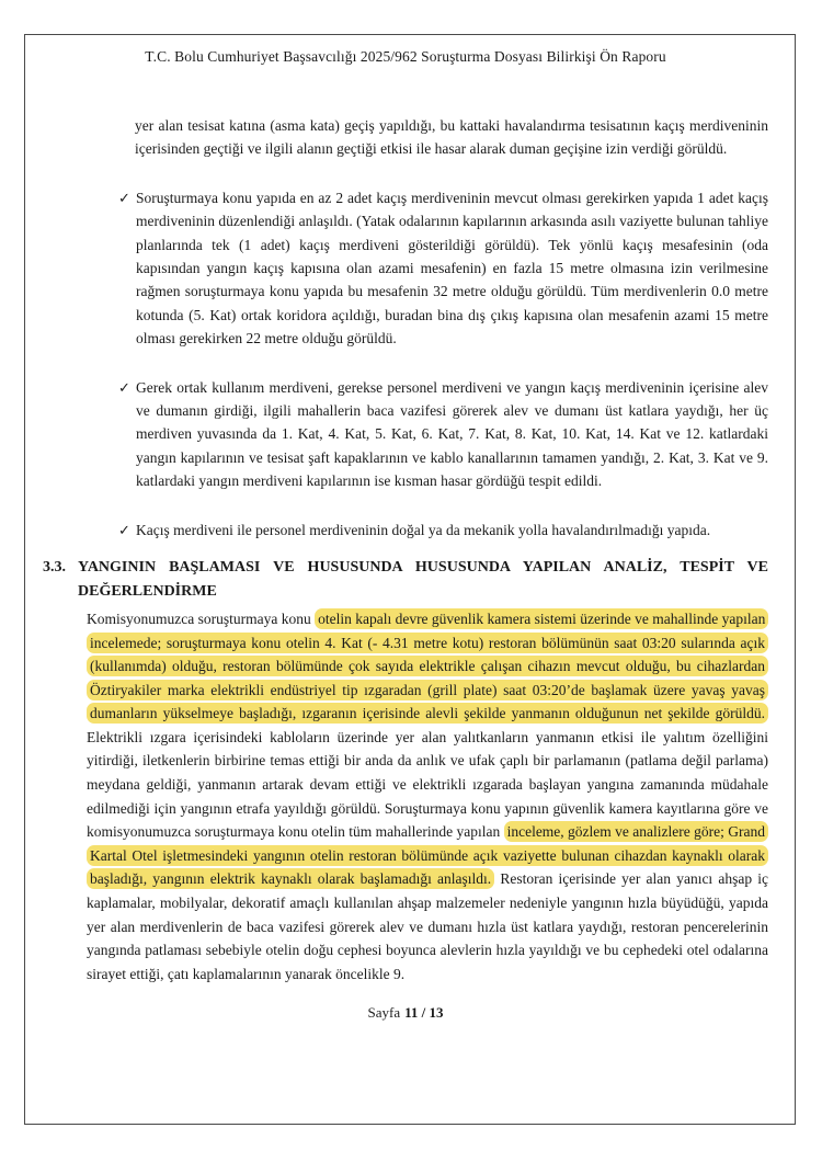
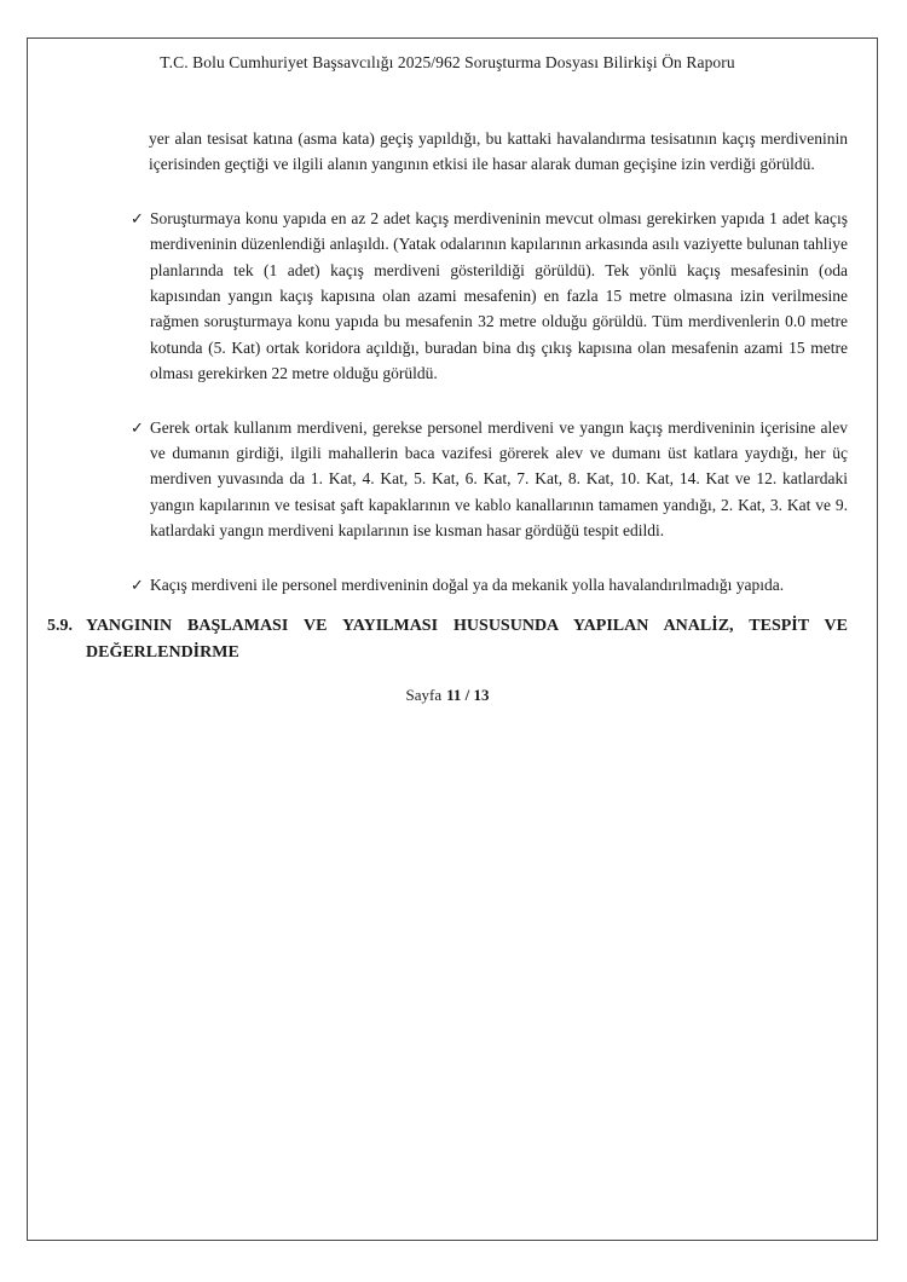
  T.C. Bolu Cumhuriyet Başsavcılığı 2025/962 Soruşturma Dosyası Bilirkişi Ön Raporu
- yer alan tesisat katına (asma kata) geçiş yapıldığı, bu kattaki havalandırma tesisatının kaçış merdiveninin içerisinden geçtiği ve ilgili alanın geçtiği etkisi ile hasar alarak duman geçişine izin verdiği görüldü.
+ yer alan tesisat katına (asma kata) geçiş yapıldığı, bu kattaki havalandırma tesisatının kaçış merdiveninin içerisinden geçtiği ve ilgili alanın yangının etkisi ile hasar alarak duman geçişine izin verdiği görüldü.
  ✓
  Soruşturmaya konu yapıda en az 2 adet kaçış merdiveninin mevcut olması gerekirken yapıda 1 adet kaçış merdiveninin düzenlendiği anlaşıldı. (Yatak odalarının kapılarının arkasında asılı vaziyette bulunan tahliye planlarında tek (1 adet) kaçış merdiveni gösterildiği görüldü). Tek yönlü kaçış mesafesinin (oda kapısından yangın kaçış kapısına olan azami mesafenin) en fazla 15 metre olmasına izin verilmesine rağmen soruşturmaya konu yapıda bu mesafenin 32 metre olduğu görüldü. Tüm merdivenlerin 0.0 metre kotunda (5. Kat) ortak koridora açıldığı, buradan bina dış çıkış kapısına olan mesafenin azami 15 metre olması gerekirken 22 metre olduğu görüldü.
  ✓
  Gerek ortak kullanım merdiveni, gerekse personel merdiveni ve yangın kaçış merdiveninin içerisine alev ve dumanın girdiği, ilgili mahallerin baca vazifesi görerek alev ve dumanı üst katlara yaydığı, her üç merdiven yuvasında da 1. Kat, 4. Kat, 5. Kat, 6. Kat, 7. Kat, 8. Kat, 10. Kat, 14. Kat ve 12. katlardaki yangın kapılarının ve tesisat şaft kapaklarının ve kablo kanallarının tamamen yandığı, 2. Kat, 3. Kat ve 9. katlardaki yangın merdiveni kapılarının ise kısman hasar gördüğü tespit edildi.
  ✓
  Kaçış merdiveni ile personel merdiveninin doğal ya da mekanik yolla havalandırılmadığı yapıda.
- 3.3.
+ 5.9.
- YANGININ BAŞLAMASI VE HUSUSUNDA HUSUSUNDA YAPILAN ANALİZ, TESPİT VE DEĞERLENDİRME
+ YANGININ BAŞLAMASI VE YAYILMASI HUSUSUNDA YAPILAN ANALİZ, TESPİT VE DEĞERLENDİRME
- Komisyonumuzca soruşturmaya konu otelin kapalı devre güvenlik kamera sistemi üzerinde ve mahallinde yapılan incelemede; soruşturmaya konu otelin 4. Kat (- 4.31 metre kotu) restoran bölümünün saat 03:20 sularında açık (kullanımda) olduğu, restoran bölümünde çok sayıda elektrikle çalışan cihazın mevcut olduğu, bu cihazlardan Öztiryakiler marka elektrikli endüstriyel tip ızgaradan (grill plate) saat 03:20’de başlamak üzere yavaş yavaş dumanların yükselmeye başladığı, ızgaranın içerisinde alevli şekilde yanmanın olduğunun net şekilde görüldü. Elektrikli ızgara içerisindeki kabloların üzerinde yer alan yalıtkanların yanmanın etkisi ile yalıtım özelliğini yitirdiği, iletkenlerin birbirine temas ettiği bir anda da anlık ve ufak çaplı bir parlamanın (patlama değil parlama) meydana geldiği, yanmanın artarak devam ettiği ve elektrikli ızgarada başlayan yangına zamanında müdahale edilmediği için yangının etrafa yayıldığı görüldü. Soruşturmaya konu yapının güvenlik kamera kayıtlarına göre ve komisyonumuzca soruşturmaya konu otelin tüm mahallerinde yapılan inceleme, gözlem ve analizlere göre; Grand Kartal Otel işletmesindeki yangının otelin restoran bölümünde açık vaziyette bulunan cihazdan kaynaklı olarak başladığı, yangının elektrik kaynaklı olarak başlamadığı anlaşıldı. Restoran içerisinde yer alan yanıcı ahşap iç kaplamalar, mobilyalar, dekoratif amaçlı kullanılan ahşap malzemeler nedeniyle yangının hızla büyüdüğü, yapıda yer alan merdivenlerin de baca vazifesi görerek alev ve dumanı hızla üst katlara yaydığı, restoran pencerelerinin yangında patlaması sebebiyle otelin doğu cephesi boyunca alevlerin hızla yayıldığı ve bu cephedeki otel odalarına sirayet ettiği, çatı kaplamalarının yanarak öncelikle 9.
  Sayfa 11 / 13
